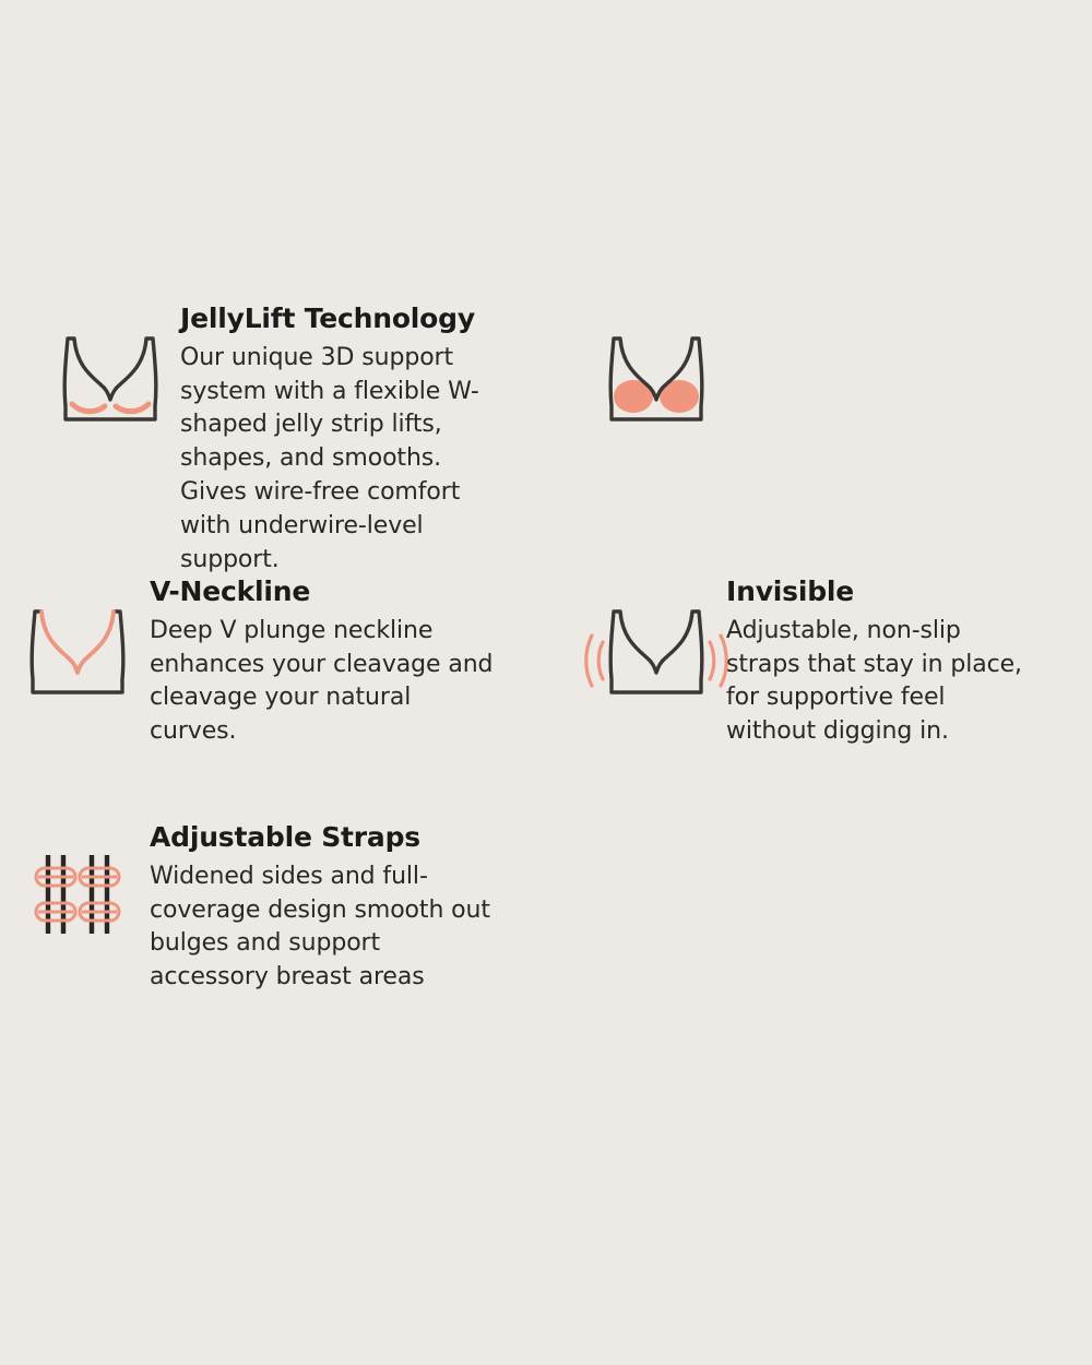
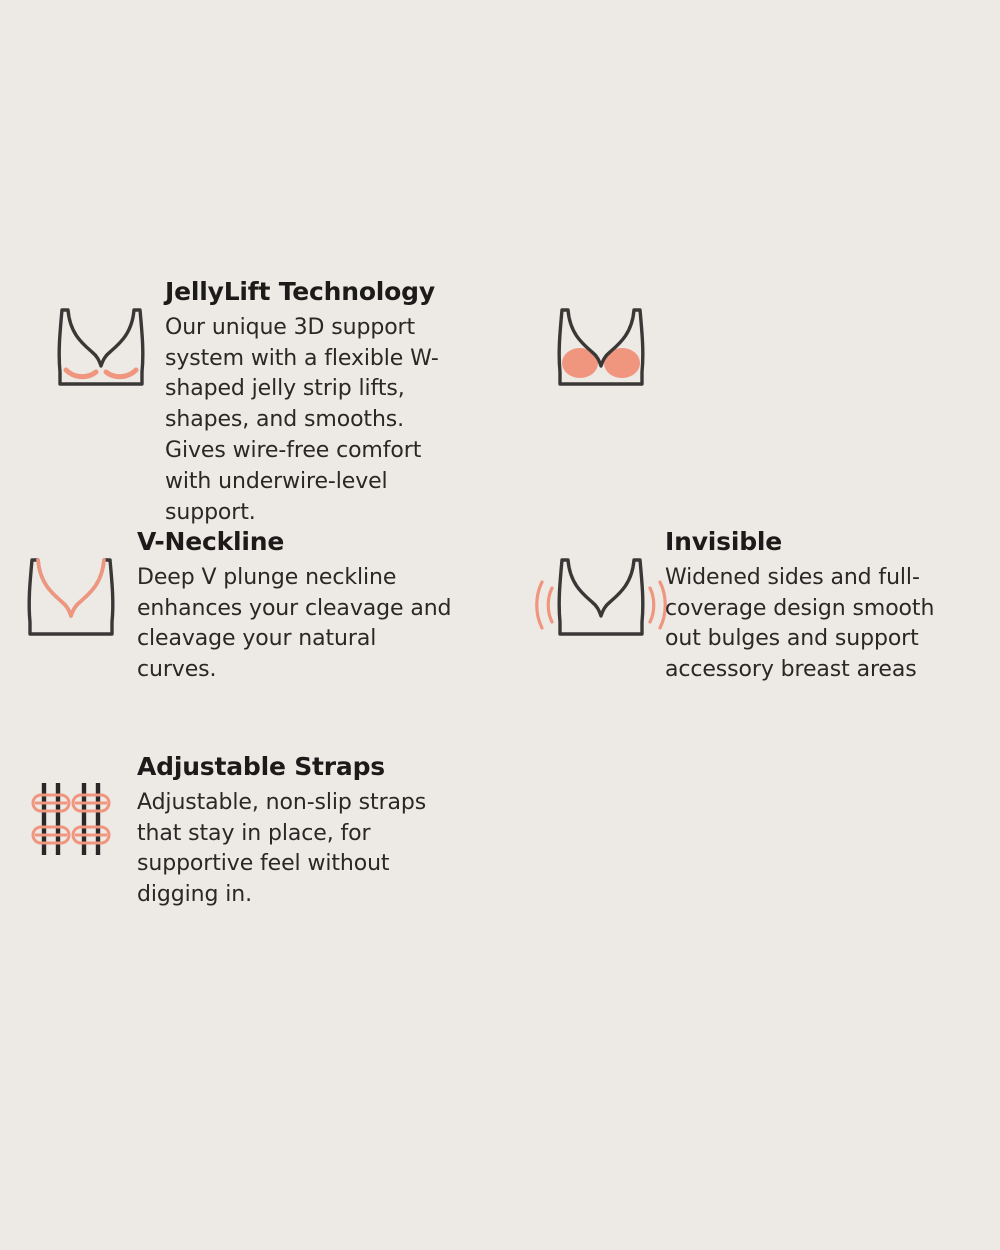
  JellyLift Technology
  Our unique 3D support system with a flexible W-shaped jelly strip lifts, shapes, and smooths. Gives wire-free comfort with underwire-level support.
  V-Neckline
  Deep V plunge neckline enhances your cleavage and cleavage your natural curves.
  Invisible
- Adjustable, non-slip straps that stay in place, for supportive feel without digging in.
+ Widened sides and full-coverage design smooth out bulges and support accessory breast areas
  Adjustable Straps
- Widened sides and full-coverage design smooth out bulges and support accessory breast areas
+ Adjustable, non-slip straps that stay in place, for supportive feel without digging in.
